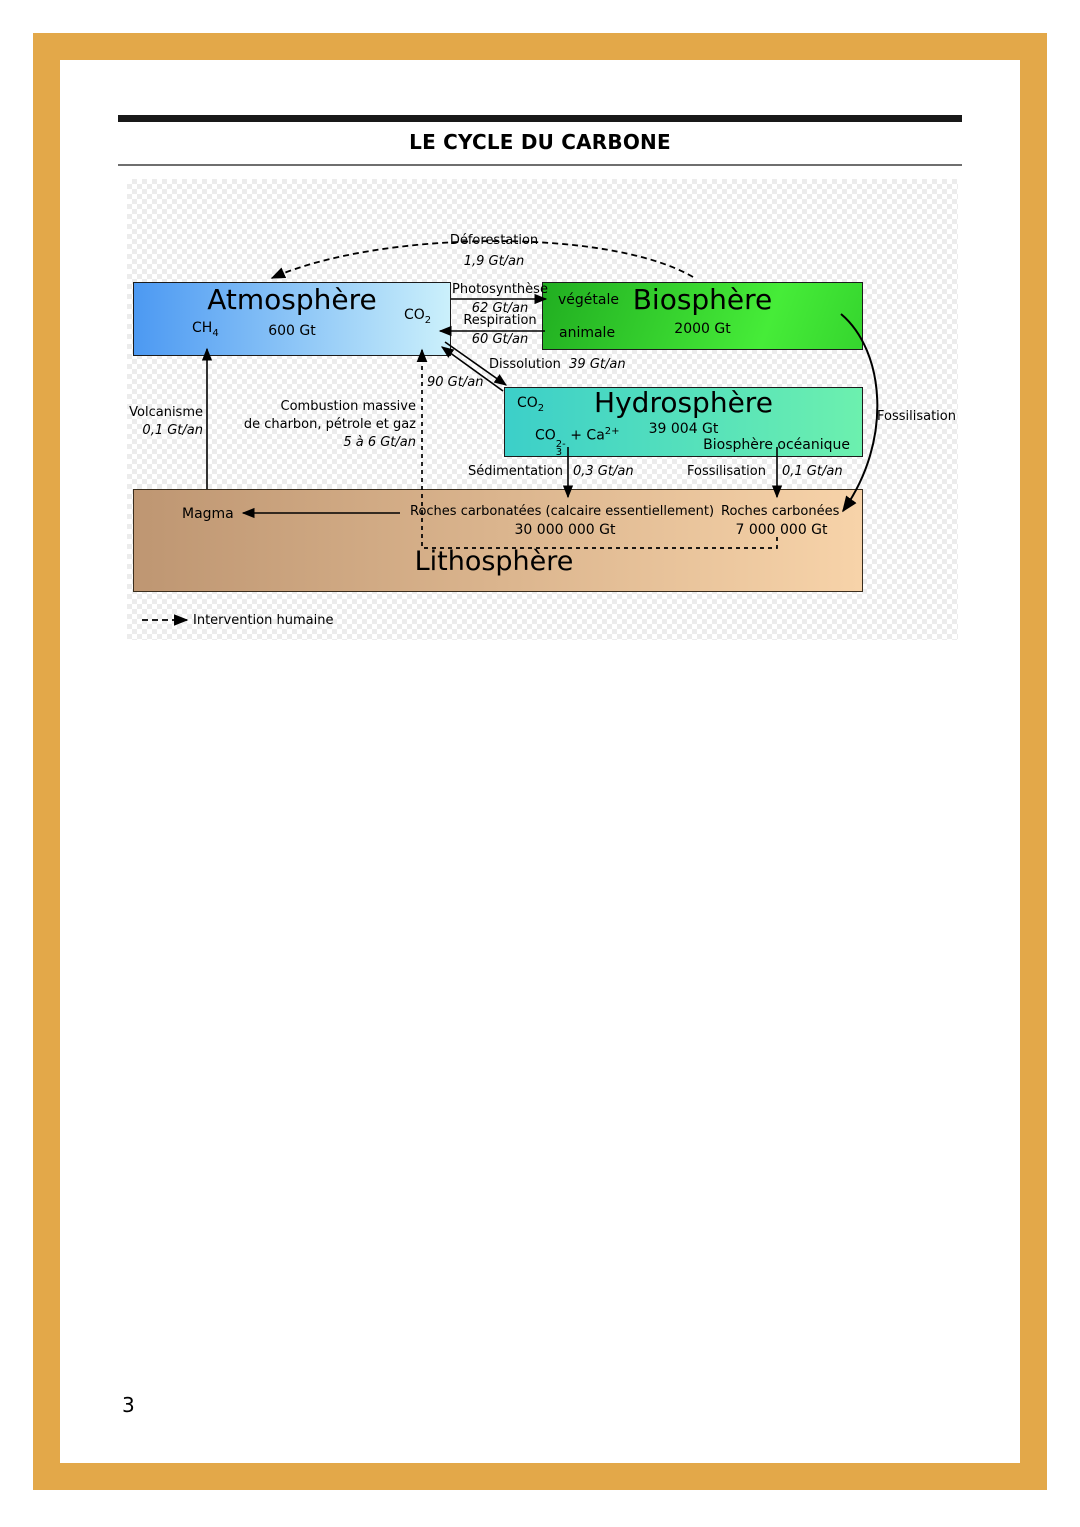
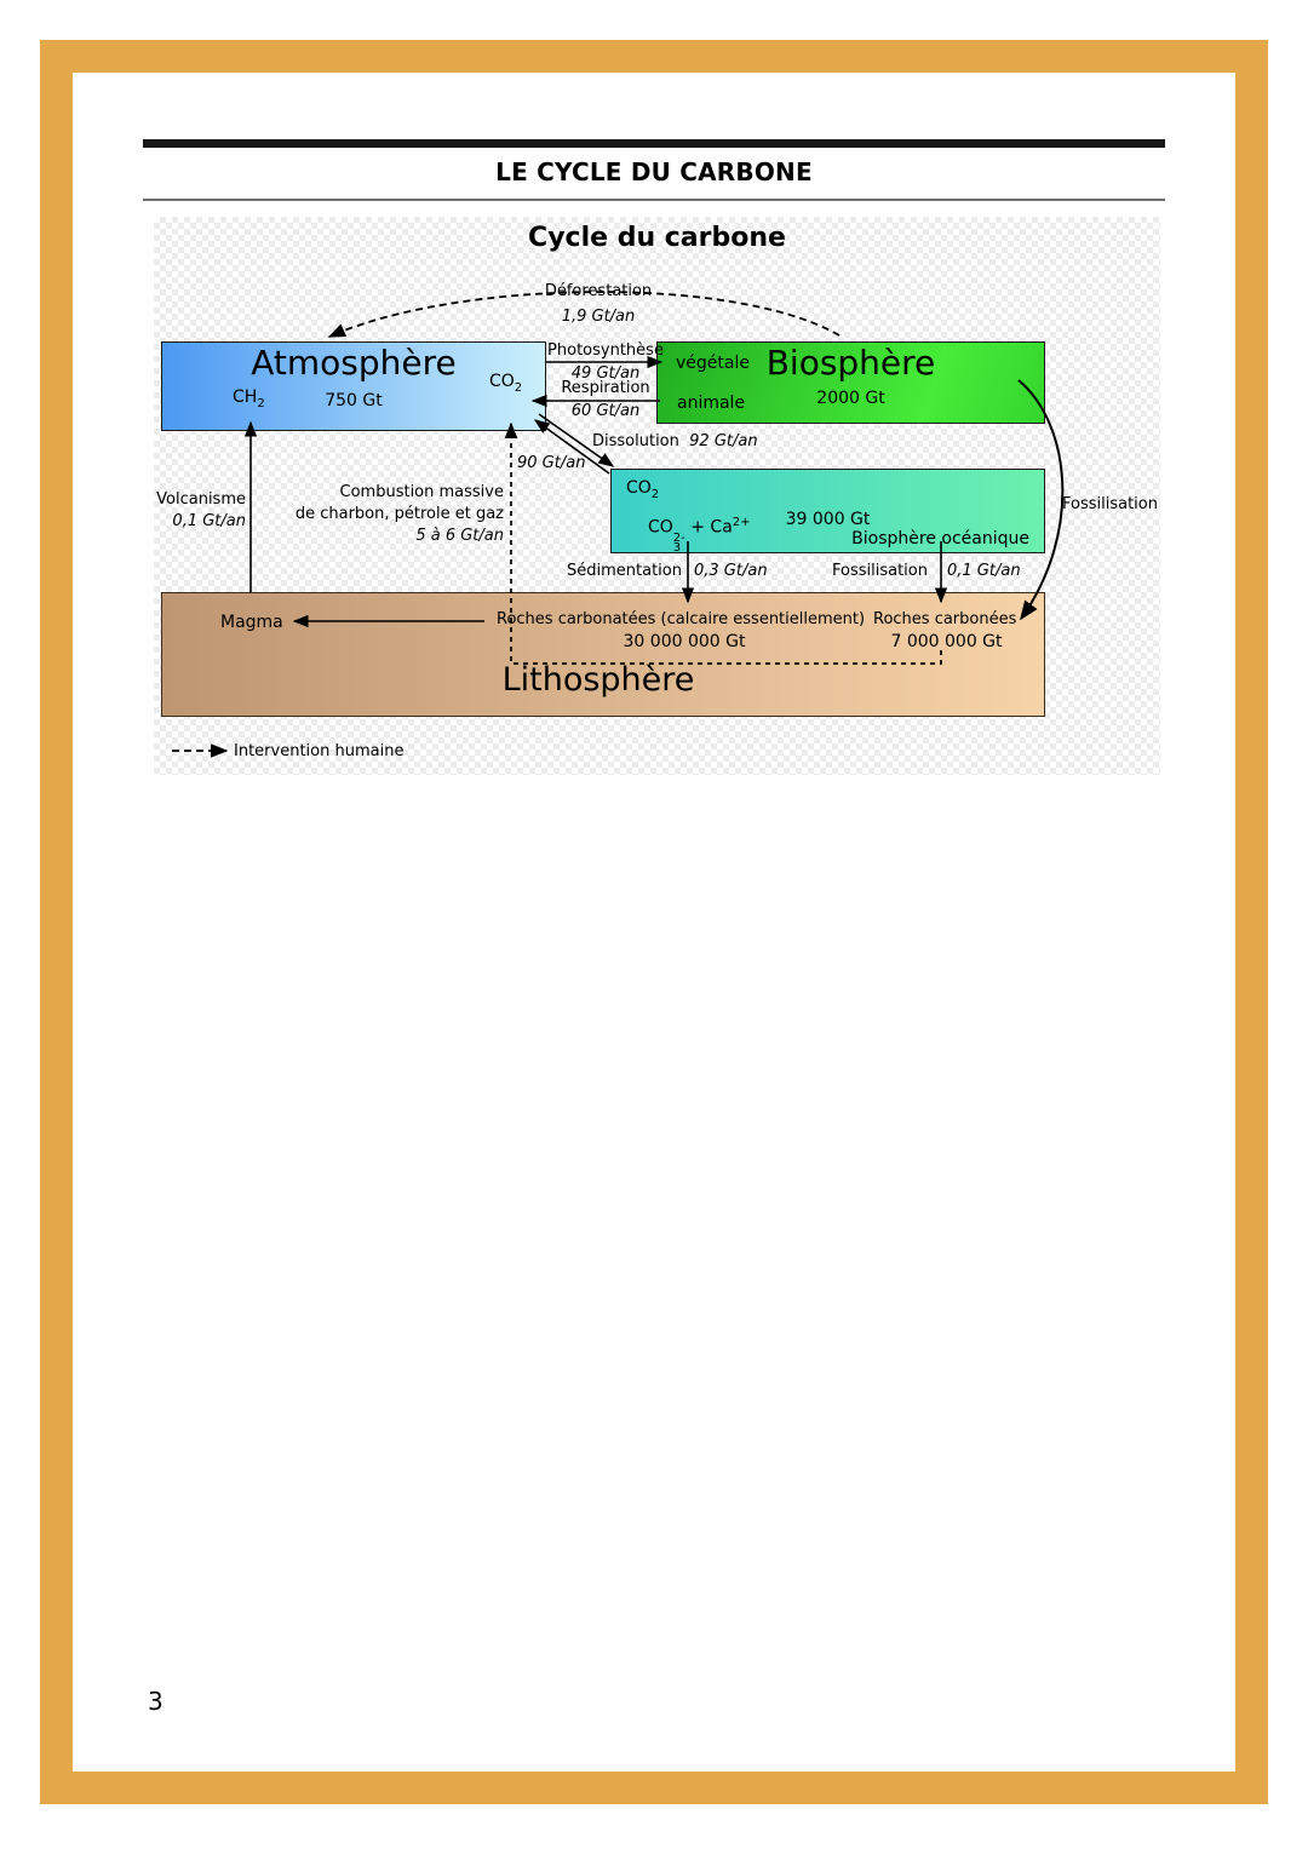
  LE CYCLE DU CARBONE
+ Cycle du carbone
  Atmosphère
- 600 Gt
+ 750 Gt
- CH4
+ CH2
  CO2
  Biosphère
  2000 Gt
  végétale
  animale
- Hydrosphère
- 39 004 Gt
+ 39 000 Gt
  CO2
  CO
  2-
  3
  + Ca2+
  Biosphère océanique
  Magma
  Rches carbonatées (calcaire essentiellement)
  30 000 000 Gt
  Roches carbonées
  7 000 000 Gt
  Lithosphère
  Déforestation
  1,9 Gt/an
  Photosynthèse
- 62 Gt/an
+ 49 Gt/an
  Respiration
  60 Gt/an
- Dissolution 39 Gt/an
+ Dissolution 92 Gt/an
  90 Gt/an
  Volcanisme
  0,1 Gt/an
  Combustion massive
  de charbon, pétrole et gaz
  5 à 6 Gt/an
  Sédimentation
  0,3 Gt/an
  Fossilisation
  0,1 Gt/an
  Fossilisation
  Intervention humaine
  3
